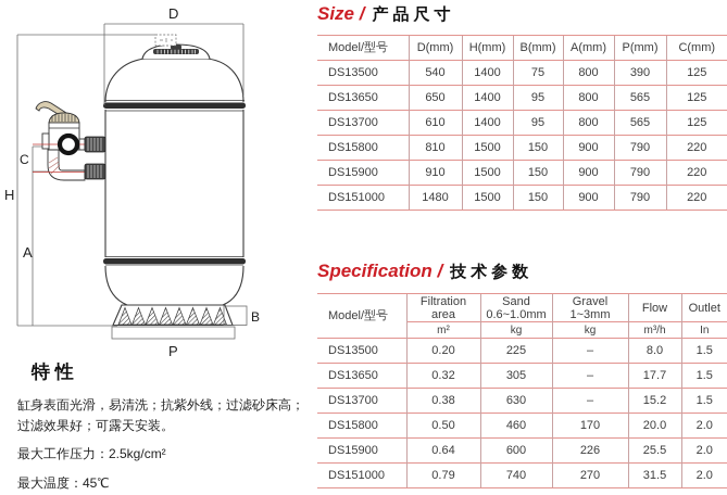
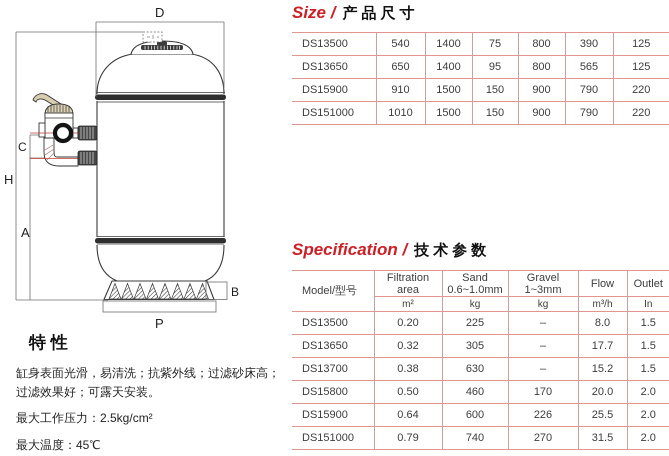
  D
  H
  A
  C
  B
  P
  特 性
  缸身表面光滑，易清洗；抗紫外线；过滤砂床高；
  过滤效果好；可露天安装。
  最大工作压力：2.5kg/cm²
  最大温度：45℃
  Size /
  产品尺寸
- Model/型号	D(mm)	H(mm)	B(mm)	A(mm)	P(mm)	C(mm)
  DS13500	540	1400	75	800	390	125
  DS13650	650	1400	95	800	565	125
- DS13700	610	1400	95	800	565	125
- DS15800	810	1500	150	900	790	220
  DS15900	910	1500	150	900	790	220
- DS151000	1480	1500	150	900	790	220
+ DS151000	1010	1500	150	900	790	220
  Specification /
  技术参数
  Model/型号	Filtration area	Sand 0.6~1.0mm	Gravel 1~3mm	Flow	Outlet
  m²	kg	kg	m³/h	In
  DS13500	0.20	225	–	8.0	1.5
  DS13650	0.32	305	–	17.7	1.5
  DS13700	0.38	630	–	15.2	1.5
  DS15800	0.50	460	170	20.0	2.0
  DS15900	0.64	600	226	25.5	2.0
  DS151000	0.79	740	270	31.5	2.0
